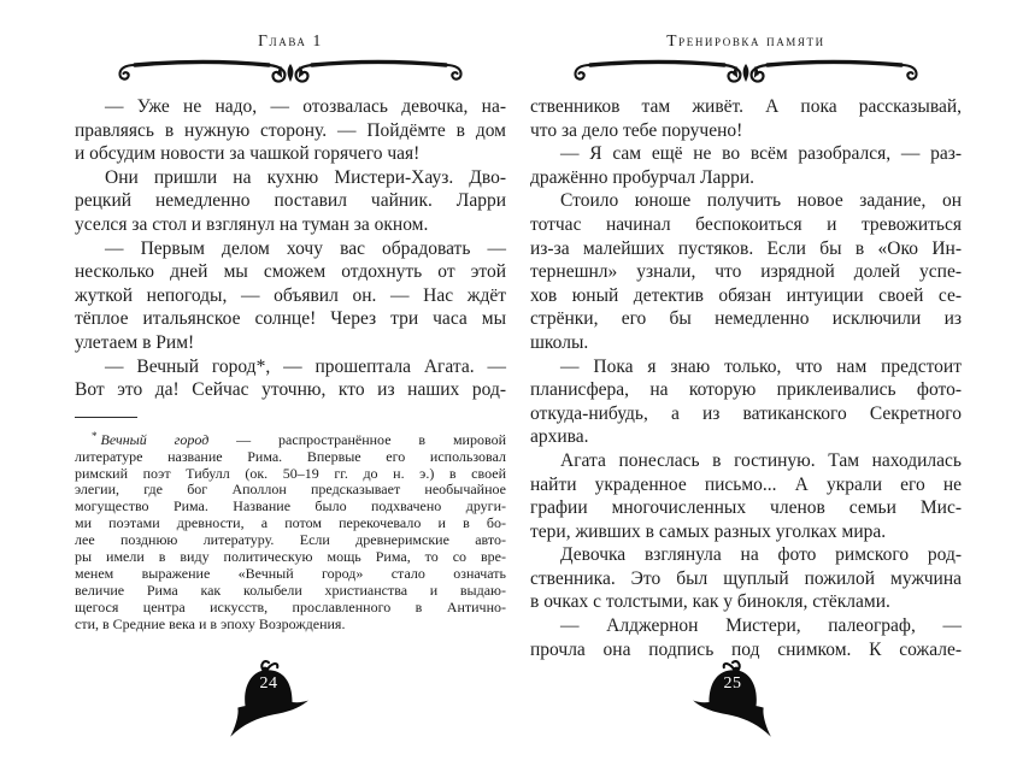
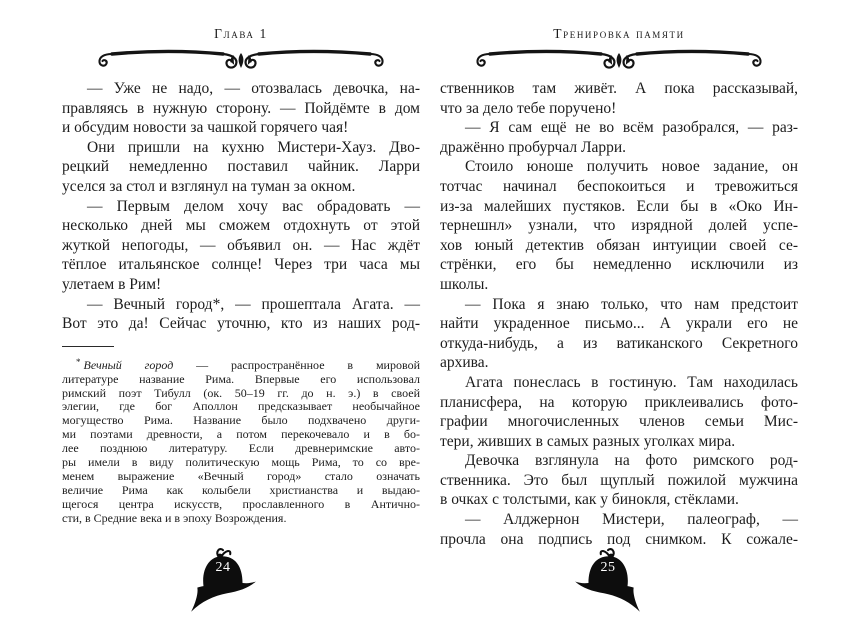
  Глава 1
  — Уже не надо, — отозвалась девочка, на-
  правляясь в нужную сторону. — Пойдёмте в дом
  и обсудим новости за чашкой горячего чая!
  Они пришли на кухню Мистери-Хауз. Дво-
  рецкий немедленно поставил чайник. Ларри
  уселся за стол и взглянул на туман за окном.
  — Первым делом хочу вас обрадовать —
  несколько дней мы сможем отдохнуть от этой
  жуткой непогоды, — объявил он. — Нас ждёт
  тёплое итальянское солнце! Через три часа мы
  улетаем в Рим!
  — Вечный город*, — прошептала Агата. —
  Вот это да! Сейчас уточню, кто из наших род-
  * Вечный город — распространённое в мировой
  литературе название Рима. Впервые его использовал
  римский поэт Тибулл (ок. 50–19 гг. до н. э.) в своей
  элегии, где бог Аполлон предсказывает необычайное
  могущество Рима. Название было подхвачено други-
  ми поэтами древности, а потом перекочевало и в бо-
  лее позднюю литературу. Если древнеримские авто-
  ры имели в виду политическую мощь Рима, то со вре-
  менем выражение «Вечный город» стало означать
  величие Рима как колыбели христианства и выдаю-
  щегося центра искусств, прославленного в Антично-
  сти, в Средние века и в эпоху Возрождения.
  Тренировка памяти
  ственников там живёт. А пока рассказывай,
  что за дело тебе поручено!
  — Я сам ещё не во всём разобрался, — раз-
  дражённо пробурчал Ларри.
  Стоило юноше получить новое задание, он
  тотчас начинал беспокоиться и тревожиться
  из-за малейших пустяков. Если бы в «Око Ин-
  тернешнл» узнали, что изрядной долей успе-
  хов юный детектив обязан интуиции своей се-
  стрёнки, его бы немедленно исключили из
  школы.
  — Пока я знаю только, что нам предстоит
- планисфера, на которую приклеивались фото-
+ найти украденное письмо... А украли его не
  откуда-нибудь, а из ватиканского Секретного
  архива.
  Агата понеслась в гостиную. Там находилась
- найти украденное письмо... А украли его не
+ планисфера, на которую приклеивались фото-
  графии многочисленных членов семьи Мис-
  тери, живших в самых разных уголках мира.
  Девочка взглянула на фото римского род-
  ственника. Это был щуплый пожилой мужчина
  в очках с толстыми, как у бинокля, стёклами.
  — Алджернон Мистери, палеограф, —
  прочла она подпись под снимком. К сожале-
  24
  25
